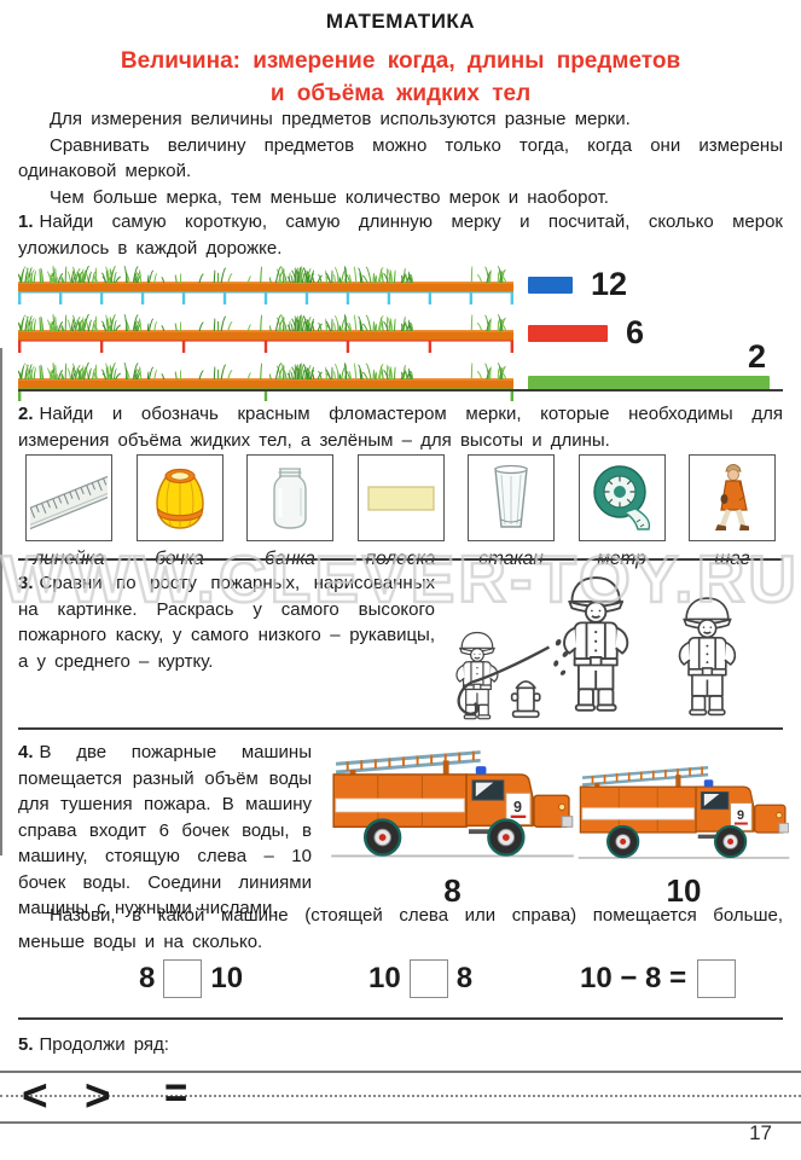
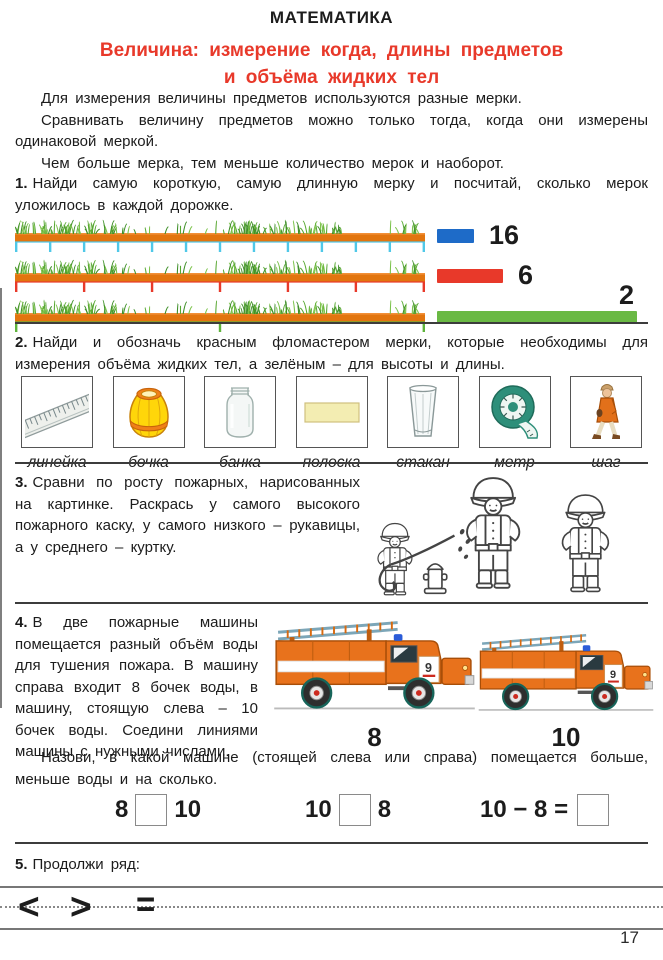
  МАТЕМАТИКА
  Величина: измерение когда, длины предметов
  и объёма жидких тел
  Для измерения величины предметов используются разные мерки.
  Сравнивать величину предметов можно только тогда, когда они измерены одинаковой меркой.
  Чем больше мерка, тем меньше количество мерок и наоборот.
  1. Найди самую короткую, самую длинную мерку и посчитай, сколько мерок уложилось в каждой дорожке.
- 12
+ 16
  6
  2
  2. Найди и обозначь красным фломастером мерки, которые необходимы для измерения объёма жидких тел, а зелёным – для высоты и длины.
  3. Сравни по росту пожарных, нарисованных на картинке. Раскрась у самого высокого пожарного каску, у самого низкого – рукавицы, а у среднего – куртку.
- 4. В две пожарные машины помещается разный объём воды для тушения пожара. В машину справа входит 6 бочек воды, в машину, стоящую слева – 10 бочек воды. Соедини линиями машины с нужными числами.
+ 4. В две пожарные машины помещается разный объём воды для тушения пожара. В машину справа входит 8 бочек воды, в машину, стоящую слева – 10 бочек воды. Соедини линиями машины с нужными числами.
  8
  10
  Назови, в какой машине (стоящей слева или справа) помещается больше, меньше воды и на сколько.
  8
  10
  10
  8
  10 − 8 =
  5. Продолжи ряд:
  <
  >
  =
  17
- WWW.CLEVER-TOY.RU
